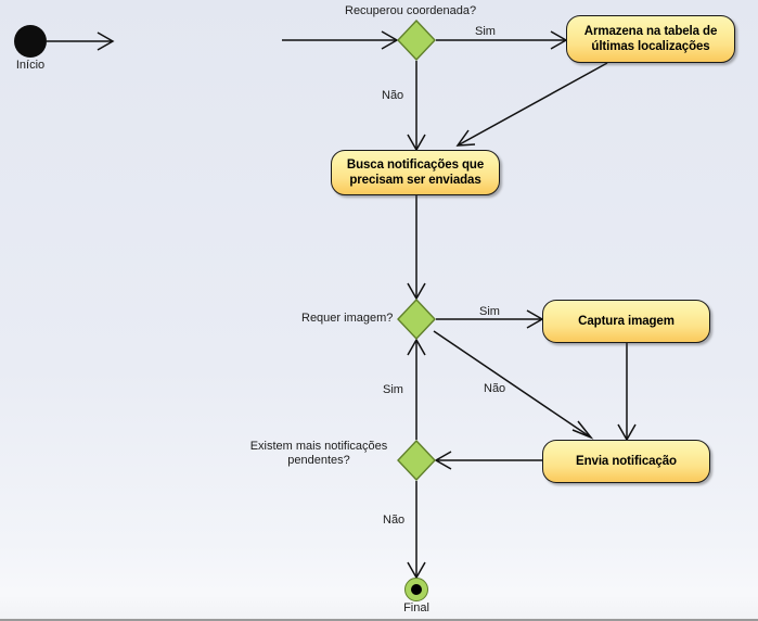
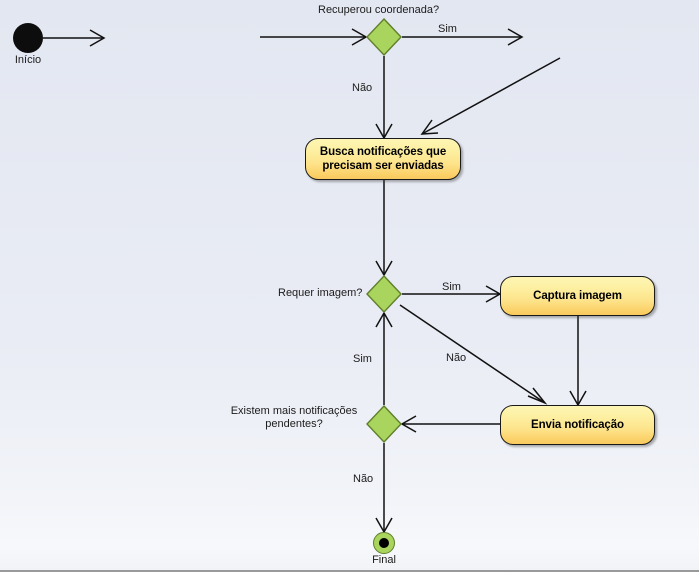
  Início
  Recuperou coordenada?
- Armazena na tabela de
- últimas localizações
  Busca notificações que
  precisam ser enviadas
  Requer imagem?
  Captura imagem
  Envia notificação
  Existem mais notificações
  pendentes?
  Final
  Sim
  Não
  Sim
  Não
  Sim
  Não
